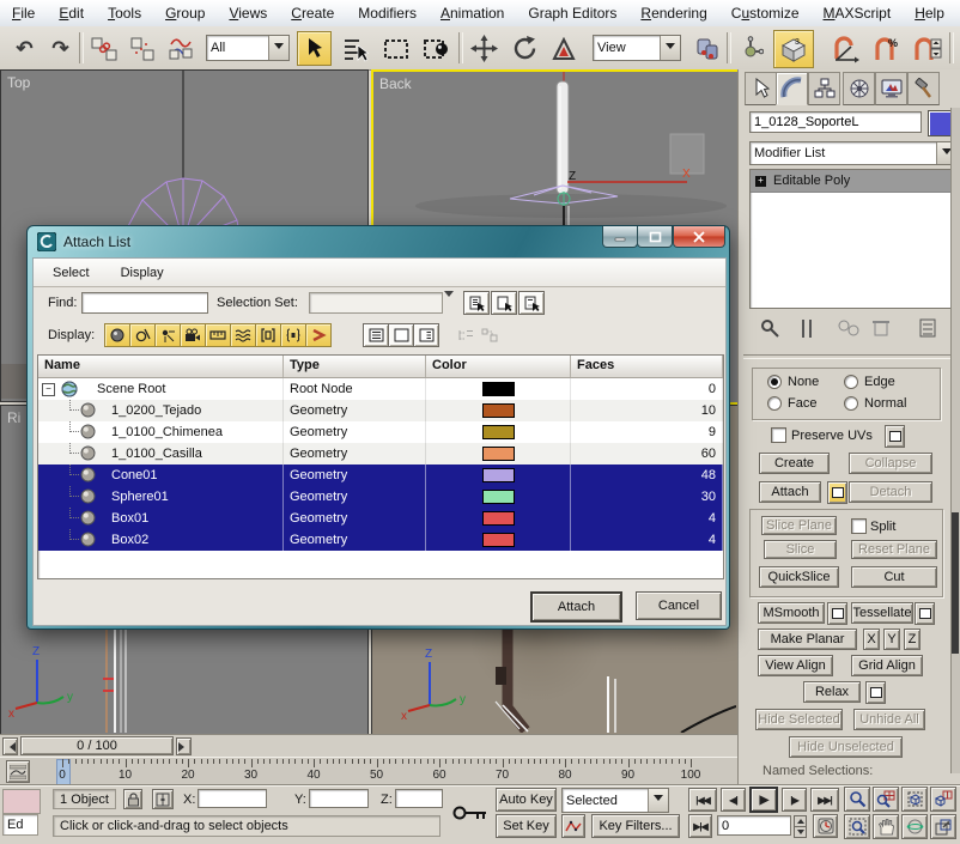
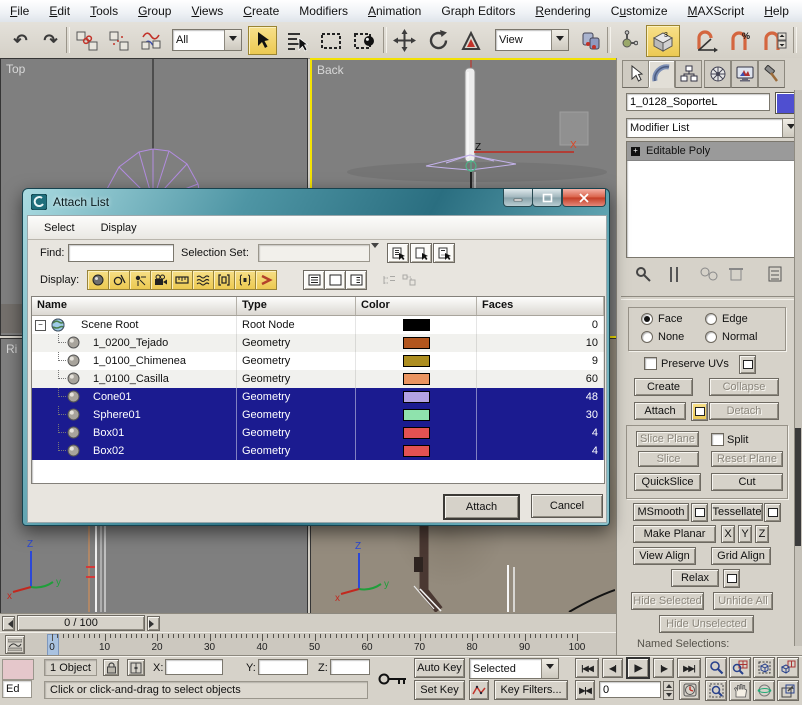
  File
  Edit
  Tools
  Group
  Views
  Create
  Modifiers
  Animation
  Graph Editors
  Rendering
  Customize
  MAXScript
  Help
  ↶
  ↷
  All
  View
  %
  Top
  Back
  Z
  X
  Z
  x
  y
  Ri
  Z
  x
  y
  1_0128_SoporteL
  Modifier List
  +
  Editable Poly
- None
+ Face
  Edge
- Face
+ None
  Normal
  Preserve UVs
  Create
  Collapse
  Attach
  Detach
  Slice Plane
  Split
  Slice
  Reset Plane
  QuickSlice
  Cut
  MSmooth
  Tessellate
  Make Planar
  X
  Y
  Z
  View Align
  Grid Align
  Relax
  Hide Selected
  Unhide All
  Hide Unselected
  Named Selections:
  0 / 100
  0
  10
  20
  30
  40
  50
  60
  70
  80
  90
  100
  Ed
  1 Object
  X:
  Y:
  Z:
  Click or click-and-drag to select objects
  Auto Key
  Set Key
  Selected
  Key Filters...
  |◀◀
  ◀|
  ▶
  |▶
  ▶▶|
  ▶|◀
  0
  Attach List
  Select
  Display
  Find:
  Selection Set:
  Display:
  Name
  Type
  Color
  Faces
  −
  Scene Root
  Root Node
  0
  1_0200_Tejado
  Geometry
  10
  1_0100_Chimenea
  Geometry
  9
  1_0100_Casilla
  Geometry
  60
  Cone01
  Geometry
  48
  Sphere01
  Geometry
  30
  Box01
  Geometry
  4
  Box02
  Geometry
  4
  Attach
  Cancel
